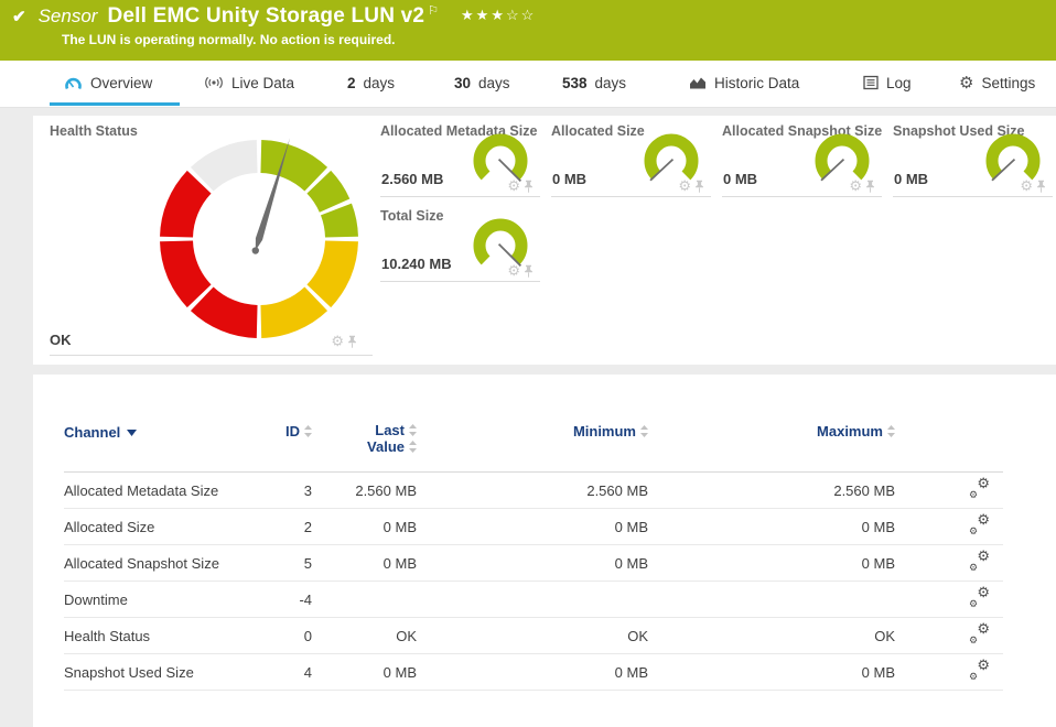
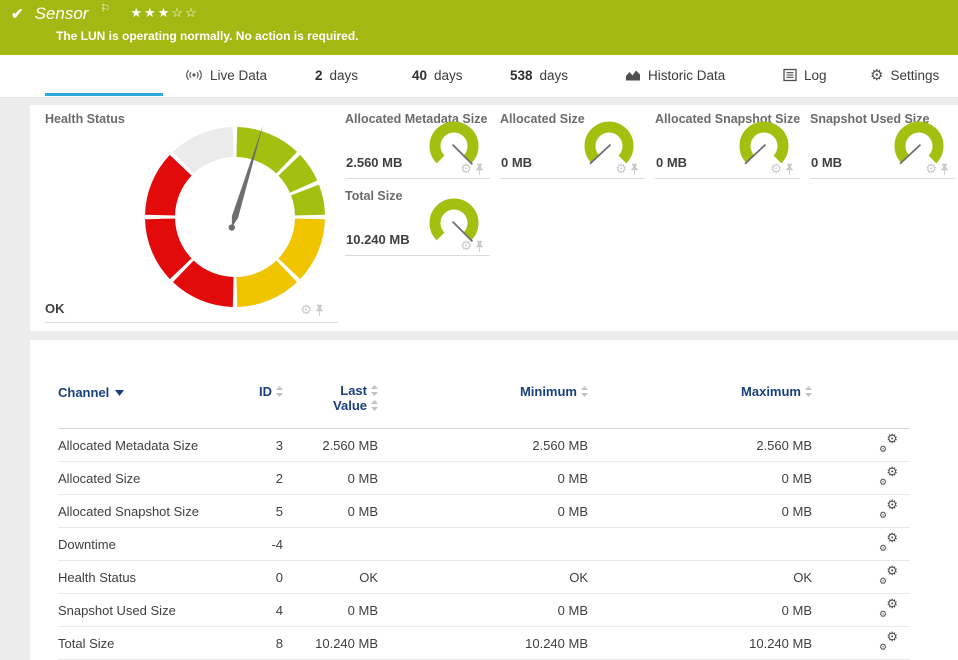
  ✔
  Sensor
- Dell EMC Unity Storage LUN v2
  ⚐
  ★★★☆☆
  The LUN is operating normally. No action is required.
- Overview
  Live Data
  2
  days
- 30
+ 40
  days
  538
  days
  Historic Data
  Log
  ⚙
  Settings
  Health Status
  OK
  ⚙
  Allocated Metadata Size
  2.560 MB
  ⚙
  Allocated Size
  0 MB
  ⚙
  Allocated Snapshot Size
  0 MB
  ⚙
  Snapshot Used Size
  0 MB
  ⚙
  Total Size
  10.240 MB
  ⚙
  Channel	ID	Last Value	Minimum	Maximum
  Allocated Metadata Size	3	2.560 MB	2.560 MB	2.560 MB	⚙⚙
  Allocated Size	2	0 MB	0 MB	0 MB	⚙⚙
  Allocated Snapshot Size	5	0 MB	0 MB	0 MB	⚙⚙
  Downtime	-4				⚙⚙
  Health Status	0	OK	OK	OK	⚙⚙
  Snapshot Used Size	4	0 MB	0 MB	0 MB	⚙⚙
+ Total Size	8	10.240 MB	10.240 MB	10.240 MB	⚙⚙
